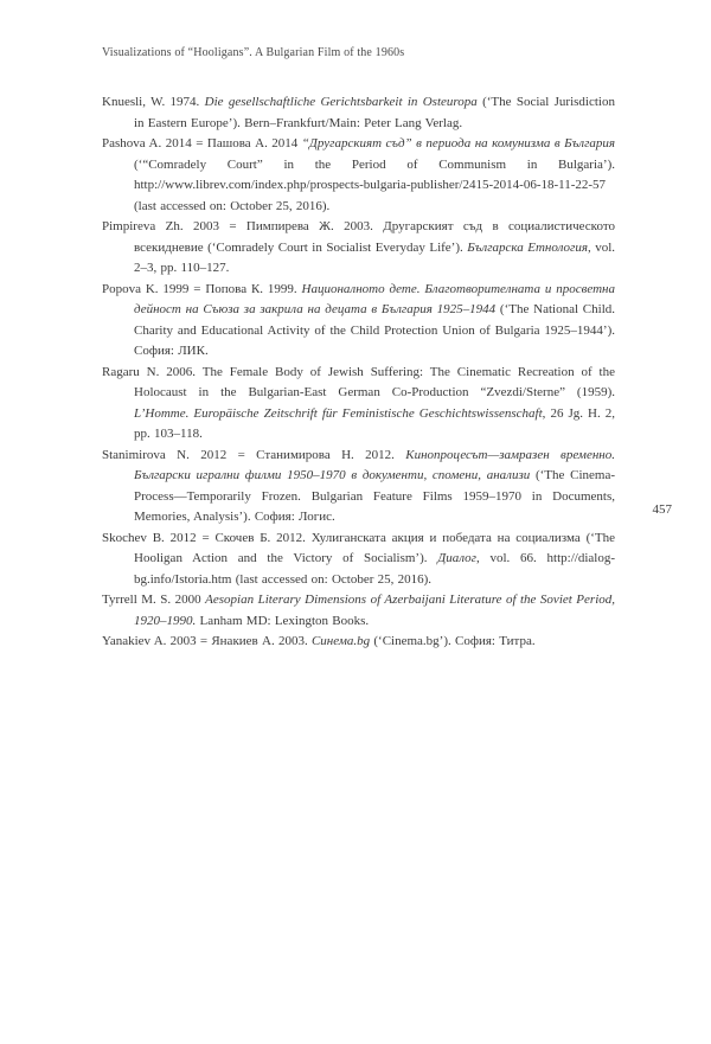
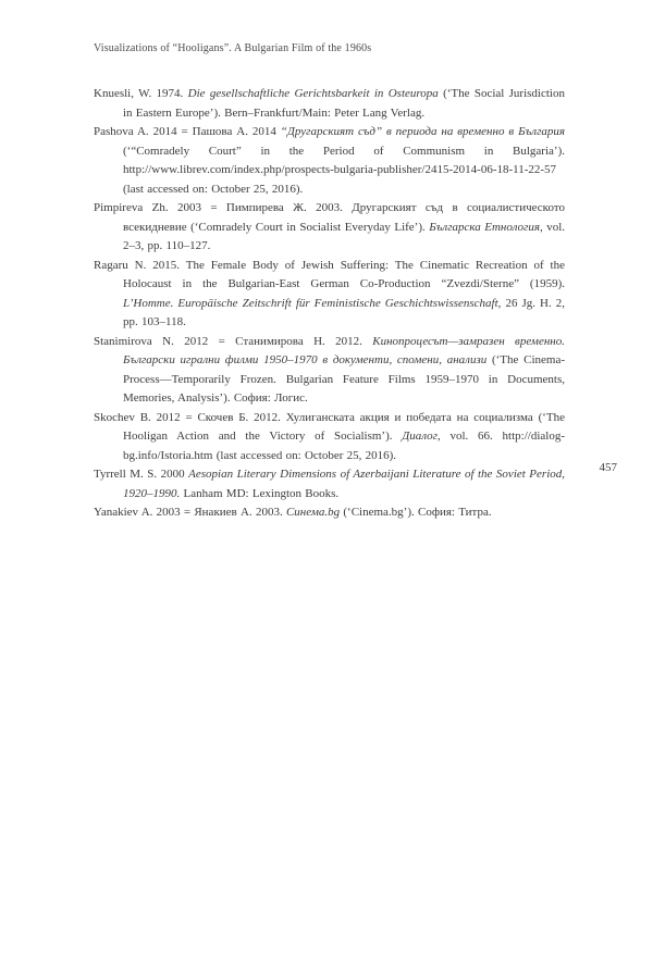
  Visualizations of “Hooligans”. A Bulgarian Film of the 1960s
  Knuesli, W. 1974. Die gesellschaftliche Gerichtsbarkeit in Osteuropa (‘The Social Jurisdiction in Eastern Europe’). Bern–Frankfurt/Main: Peter Lang Verlag.
- Pashova A. 2014 = Пашова А. 2014 “Другарският съд” в периода на комунизма в България (‘“Comradely Court” in the Period of Communism in Bulgaria’). http://www.librev.com/index.php/prospects-bulgaria-publisher/2415-2014-06-18-11-22-57 (last accessed on: October 25, 2016).
+ Pashova A. 2014 = Пашова А. 2014 “Другарският съд” в периода на временно в България (‘“Comradely Court” in the Period of Communism in Bulgaria’). http://www.librev.com/index.php/prospects-bulgaria-publisher/2415-2014-06-18-11-22-57 (last accessed on: October 25, 2016).
  Pimpireva Zh. 2003 = Пимпирева Ж. 2003. Другарският съд в социалистическото всекидневие (‘Comradely Court in Socialist Everyday Life’). Българска Етнология, vol. 2–3, pp. 110–127.
- Popova K. 1999 = Попова К. 1999. Националното дете. Благотворителната и просветна дейност на Съюза за закрила на децата в България 1925–1944 (‘The National Child. Charity and Educational Activity of the Child Protection Union of Bulgaria 1925–1944’). София: ЛИК.
- Ragaru N. 2006. The Female Body of Jewish Suffering: The Cinematic Recreation of the Holocaust in the Bulgarian-East German Co-Production “Zvezdi/Sterne” (1959). L’Homme. Europäische Zeitschrift für Feministische Geschichtswissenschaft, 26 Jg. H. 2, pp. 103–118.
+ Ragaru N. 2015. The Female Body of Jewish Suffering: The Cinematic Recreation of the Holocaust in the Bulgarian-East German Co-Production “Zvezdi/Sterne” (1959). L’Homme. Europäische Zeitschrift für Feministische Geschichtswissenschaft, 26 Jg. H. 2, pp. 103–118.
  Stanimirova N. 2012 = Станимирова Н. 2012. Кинопроцесът—замразен временно. Български игрални филми 1950–1970 в документи, спомени, анализи (‘The Cinema-Process—Temporarily Frozen. Bulgarian Feature Films 1959–1970 in Documents, Memories, Analysis’). София: Логис.
  Skochev B. 2012 = Скочев Б. 2012. Хулиганската акция и победата на социализма (‘The Hooligan Action and the Victory of Socialism’). Диалог, vol. 66. http://dialog-bg.info/Istoria.htm (last accessed on: October 25, 2016).
  Tyrrell M. S. 2000 Aesopian Literary Dimensions of Azerbaijani Literature of the Soviet Period, 1920–1990. Lanham MD: Lexington Books.
  Yanakiev A. 2003 = Янакиев А. 2003. Синема.bg (‘Cinema.bg’). София: Титра.
  457
